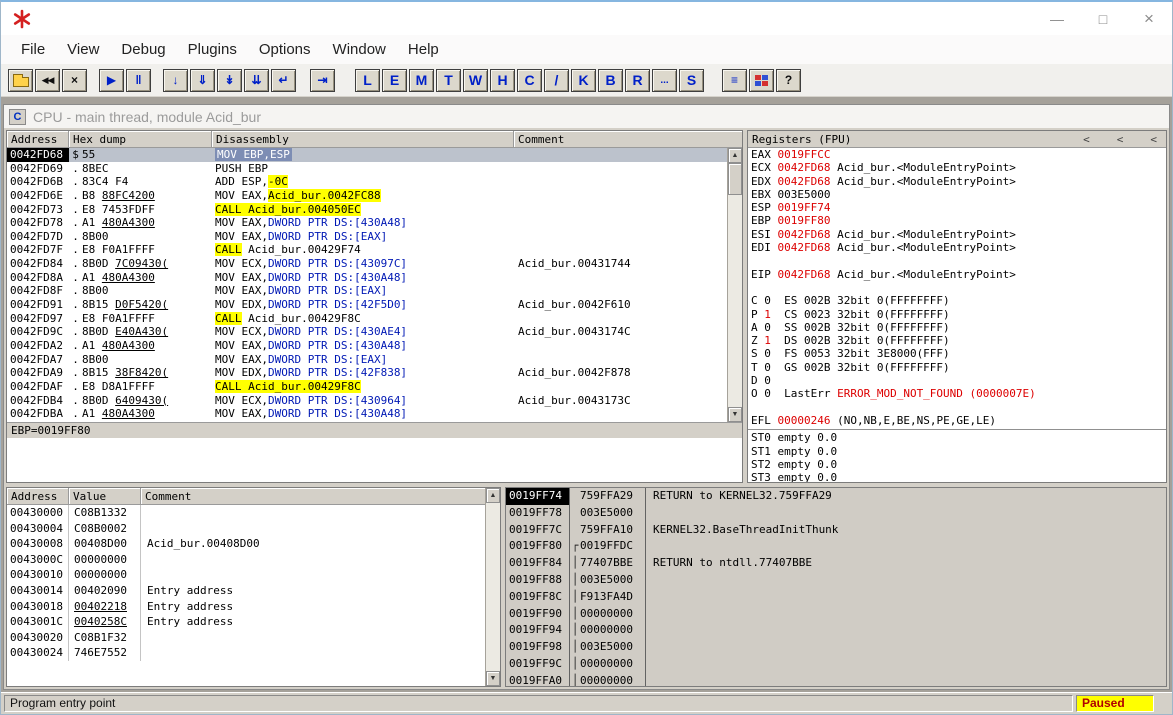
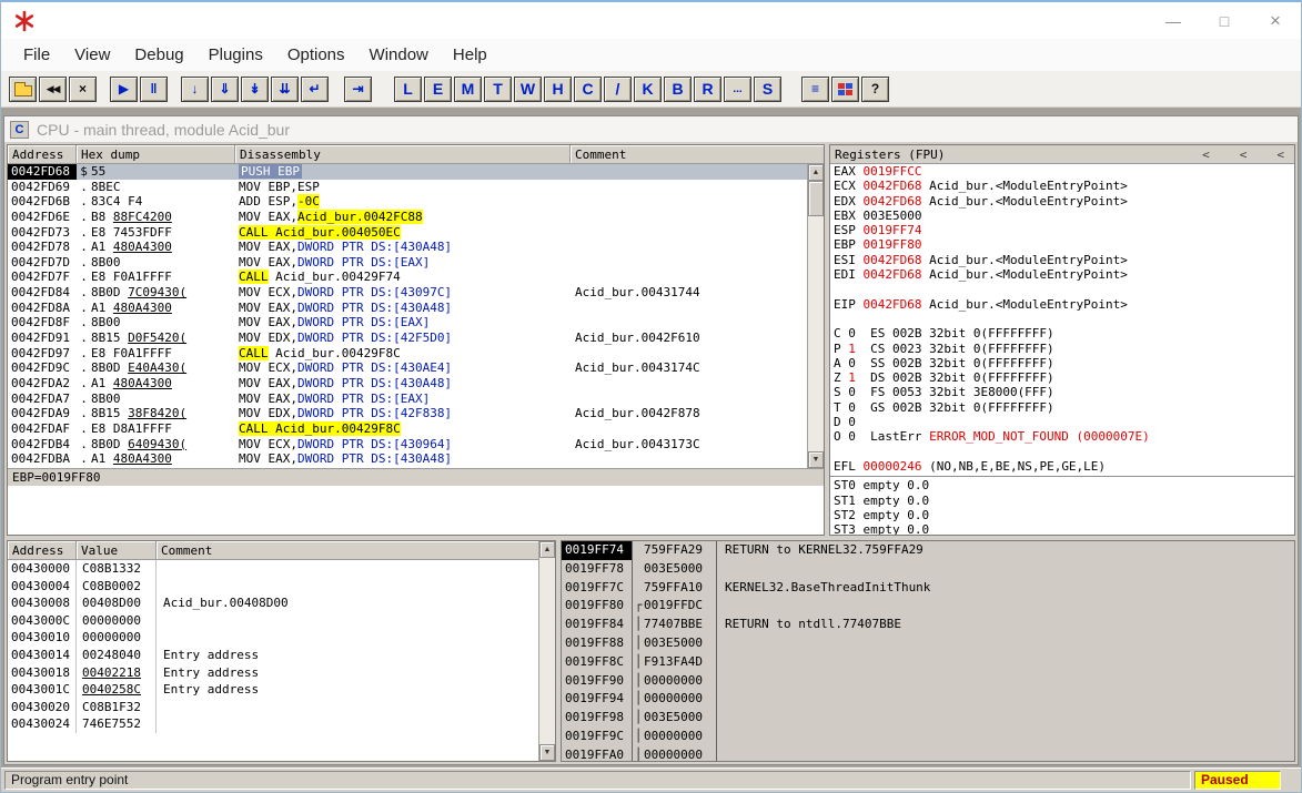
  —
  □
  ×
  File
  View
  Debug
  Plugins
  Options
  Window
  Help
  ◀◀
  ×
  ▶
  ‖
  ↓
  ⇓
  ↡
  ⇊
  ↵
  ⇥
  L
  E
  M
  T
  W
  H
  C
  /
  K
  B
  R
  ...
  S
  ≡
  ?
  C
  CPU - main thread, module Acid_bur
  Address
  Hex dump
  Disassembly
  Comment
  0042FD68
  $
  55
- MOV EBP,ESP
+ PUSH EBP
  0042FD69
  .
  8BEC
- PUSH EBP
+ MOV EBP,ESP
  0042FD6B
  .
  83C4 F4
  ADD ESP,-0C
  0042FD6E
  .
  B8 88FC4200
  MOV EAX,Acid_bur.0042FC88
  0042FD73
  .
  E8 7453FDFF
  CALL Acid_bur.004050EC
  0042FD78
  .
  A1 480A4300
  MOV EAX,DWORD PTR DS:[430A48]
  0042FD7D
  .
  8B00
  MOV EAX,DWORD PTR DS:[EAX]
  0042FD7F
  .
  E8 F0A1FFFF
  CALL Acid_bur.00429F74
  0042FD84
  .
  8B0D 7C09430(
  MOV ECX,DWORD PTR DS:[43097C]
  Acid_bur.00431744
  0042FD8A
  .
  A1 480A4300
  MOV EAX,DWORD PTR DS:[430A48]
  0042FD8F
  .
  8B00
  MOV EAX,DWORD PTR DS:[EAX]
  0042FD91
  .
  8B15 D0F5420(
  MOV EDX,DWORD PTR DS:[42F5D0]
  Acid_bur.0042F610
  0042FD97
  .
  E8 F0A1FFFF
  CALL Acid_bur.00429F8C
  0042FD9C
  .
  8B0D E40A430(
  MOV ECX,DWORD PTR DS:[430AE4]
  Acid_bur.0043174C
  0042FDA2
  .
  A1 480A4300
  MOV EAX,DWORD PTR DS:[430A48]
  0042FDA7
  .
  8B00
  MOV EAX,DWORD PTR DS:[EAX]
  0042FDA9
  .
  8B15 38F8420(
  MOV EDX,DWORD PTR DS:[42F838]
  Acid_bur.0042F878
  0042FDAF
  .
  E8 D8A1FFFF
  CALL Acid_bur.00429F8C
  0042FDB4
  .
  8B0D 6409430(
  MOV ECX,DWORD PTR DS:[430964]
  Acid_bur.0043173C
  0042FDBA
  .
  A1 480A4300
  MOV EAX,DWORD PTR DS:[430A48]
  EBP=0019FF80
  Registers (FPU)
  <
  <
  <
  EAX 0019FFCC
  ECX 0042FD68 Acid_bur.<ModuleEntryPoint>
  EDX 0042FD68 Acid_bur.<ModuleEntryPoint>
  EBX 003E5000
  ESP 0019FF74
  EBP 0019FF80
  ESI 0042FD68 Acid_bur.<ModuleEntryPoint>
  EDI 0042FD68 Acid_bur.<ModuleEntryPoint>
  EIP 0042FD68 Acid_bur.<ModuleEntryPoint>
  C 0 ES 002B 32bit 0(FFFFFFFF)
  P 1 CS 0023 32bit 0(FFFFFFFF)
  A 0 SS 002B 32bit 0(FFFFFFFF)
  Z 1 DS 002B 32bit 0(FFFFFFFF)
  S 0 FS 0053 32bit 3E8000(FFF)
  T 0 GS 002B 32bit 0(FFFFFFFF)
  D 0
  O 0 LastErr ERROR_MOD_NOT_FOUND (0000007E)
  EFL 00000246 (NO,NB,E,BE,NS,PE,GE,LE)
  ST0 empty 0.0
  ST1 empty 0.0
  ST2 empty 0.0
  ST3 empty 0.0
  Address
  Value
  Comment
  00430000
  C08B1332
  00430004
  C08B0002
  00430008
  00408D00
  Acid_bur.00408D00
  0043000C
  00000000
  00430010
  00000000
  00430014
- 00402090
+ 00248040
  Entry address
  00430018
  00402218
  Entry address
  0043001C
  0040258C
  Entry address
  00430020
  C08B1F32
  00430024
  746E7552
  0019FF74
  759FFA29
  RETURN to KERNEL32.759FFA29
  0019FF78
  003E5000
  0019FF7C
  759FFA10
  KERNEL32.BaseThreadInitThunk
  0019FF80
  ┌
  0019FFDC
  0019FF84
  │
  77407BBE
  RETURN to ntdll.77407BBE
  0019FF88
  │
  003E5000
  0019FF8C
  │
  F913FA4D
  0019FF90
  │
  00000000
  0019FF94
  │
  00000000
  0019FF98
  │
  003E5000
  0019FF9C
  │
  00000000
  0019FFA0
  │
  00000000
  Program entry point
  Paused
